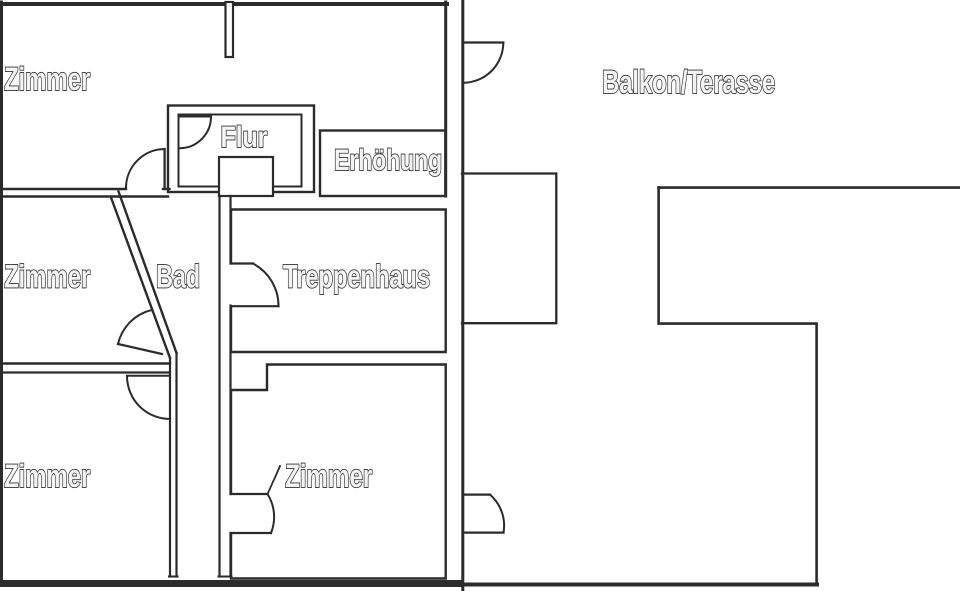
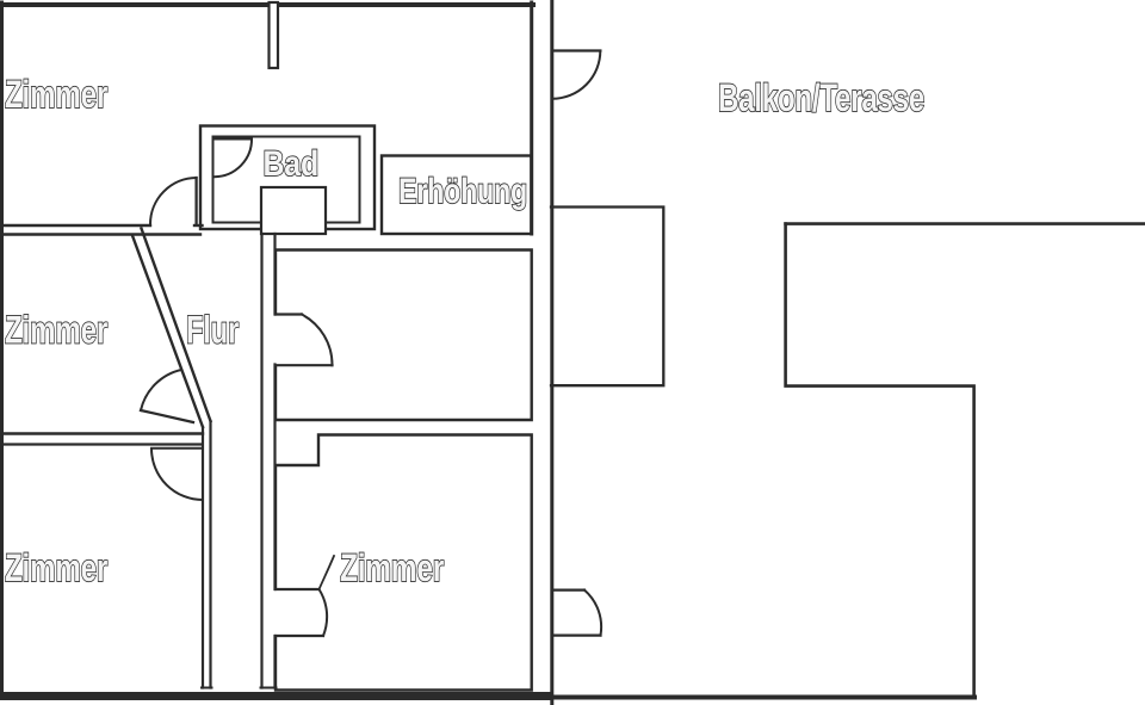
  Zimmer
- Flur
+ Bad
  Erhöhung
  Zimmer
- Bad
+ Flur
- Treppenhaus
  Zimmer
  Zimmer
  Balkon/Terasse
